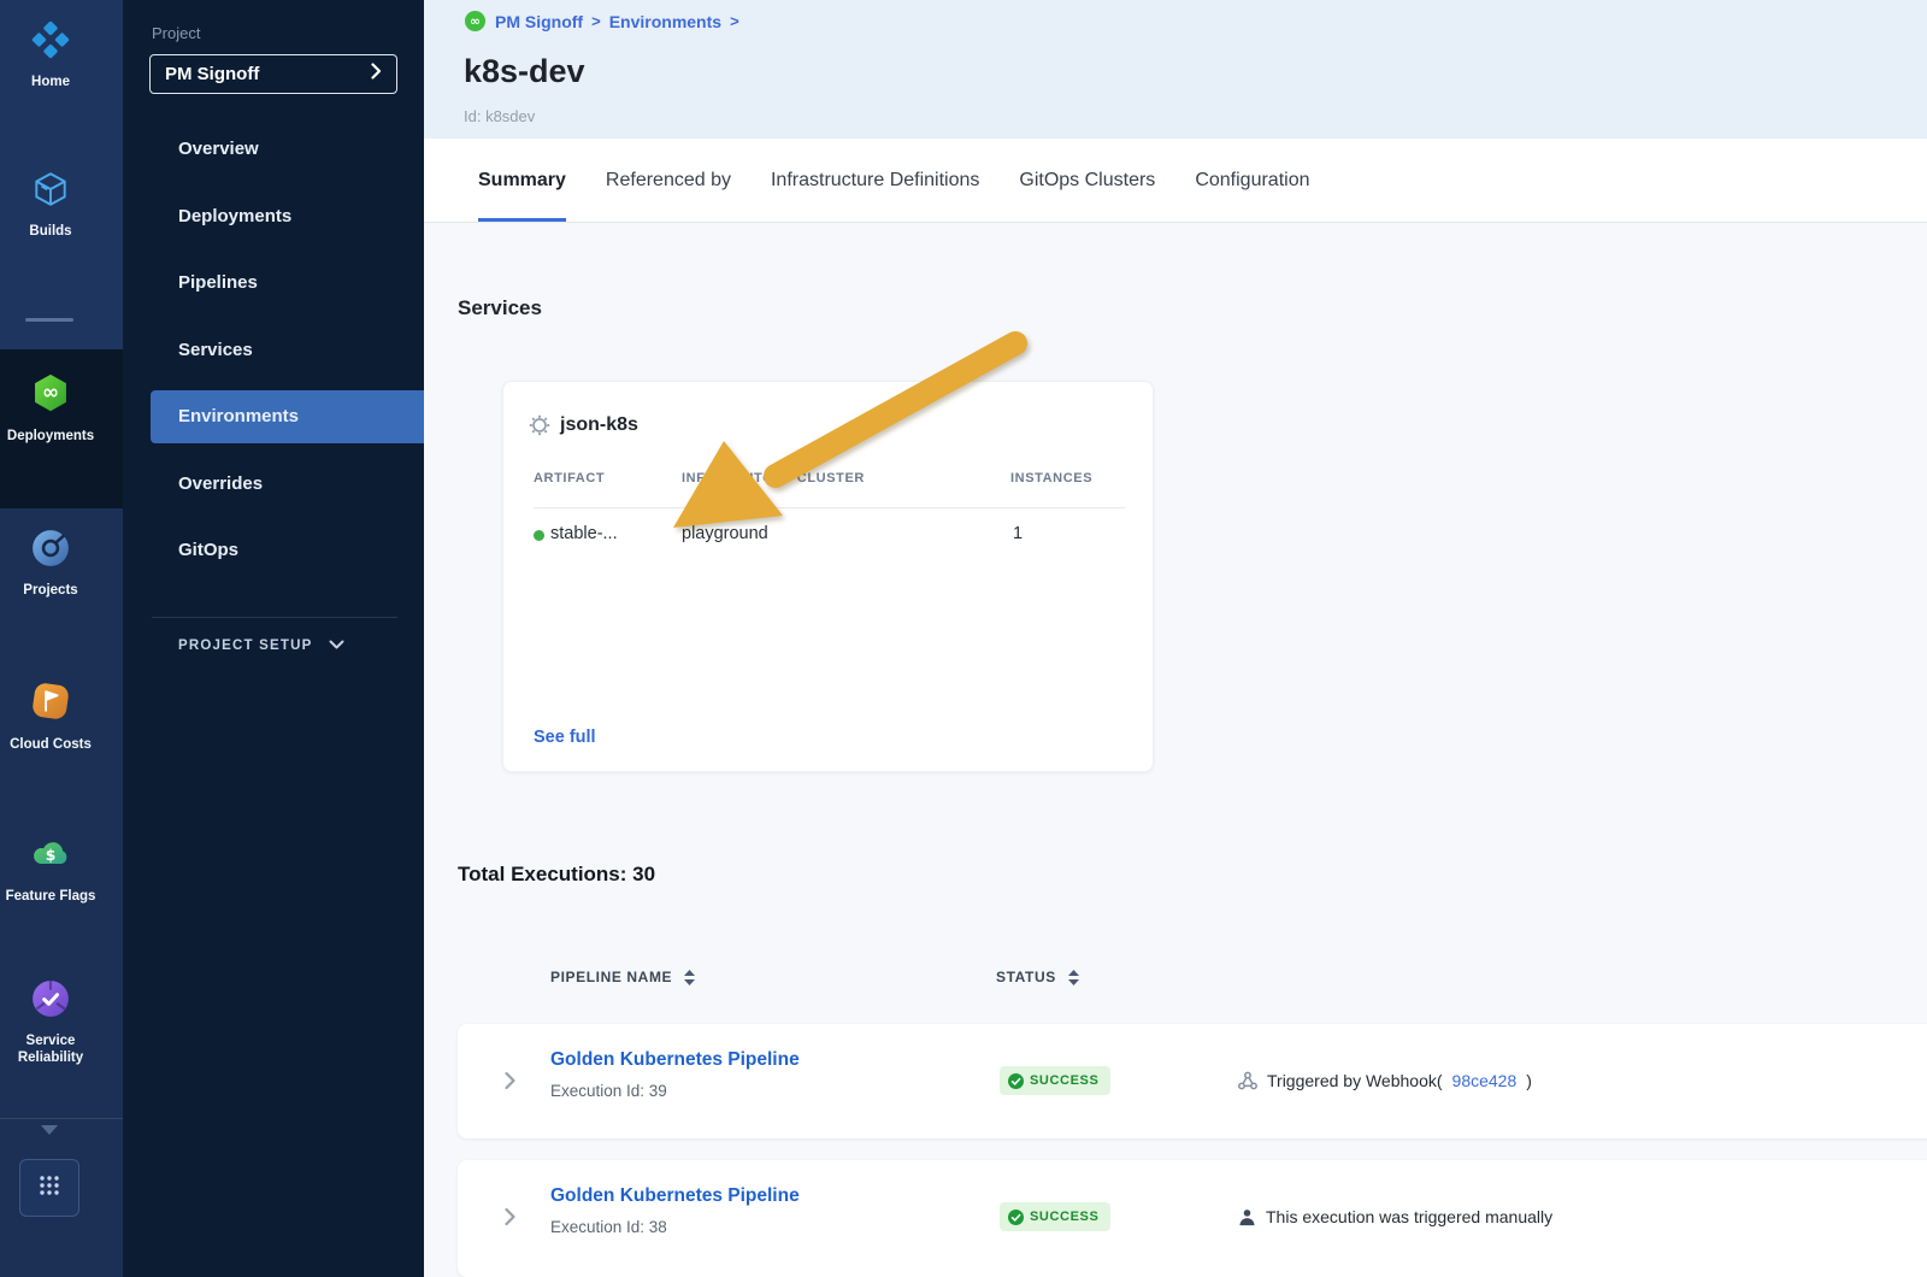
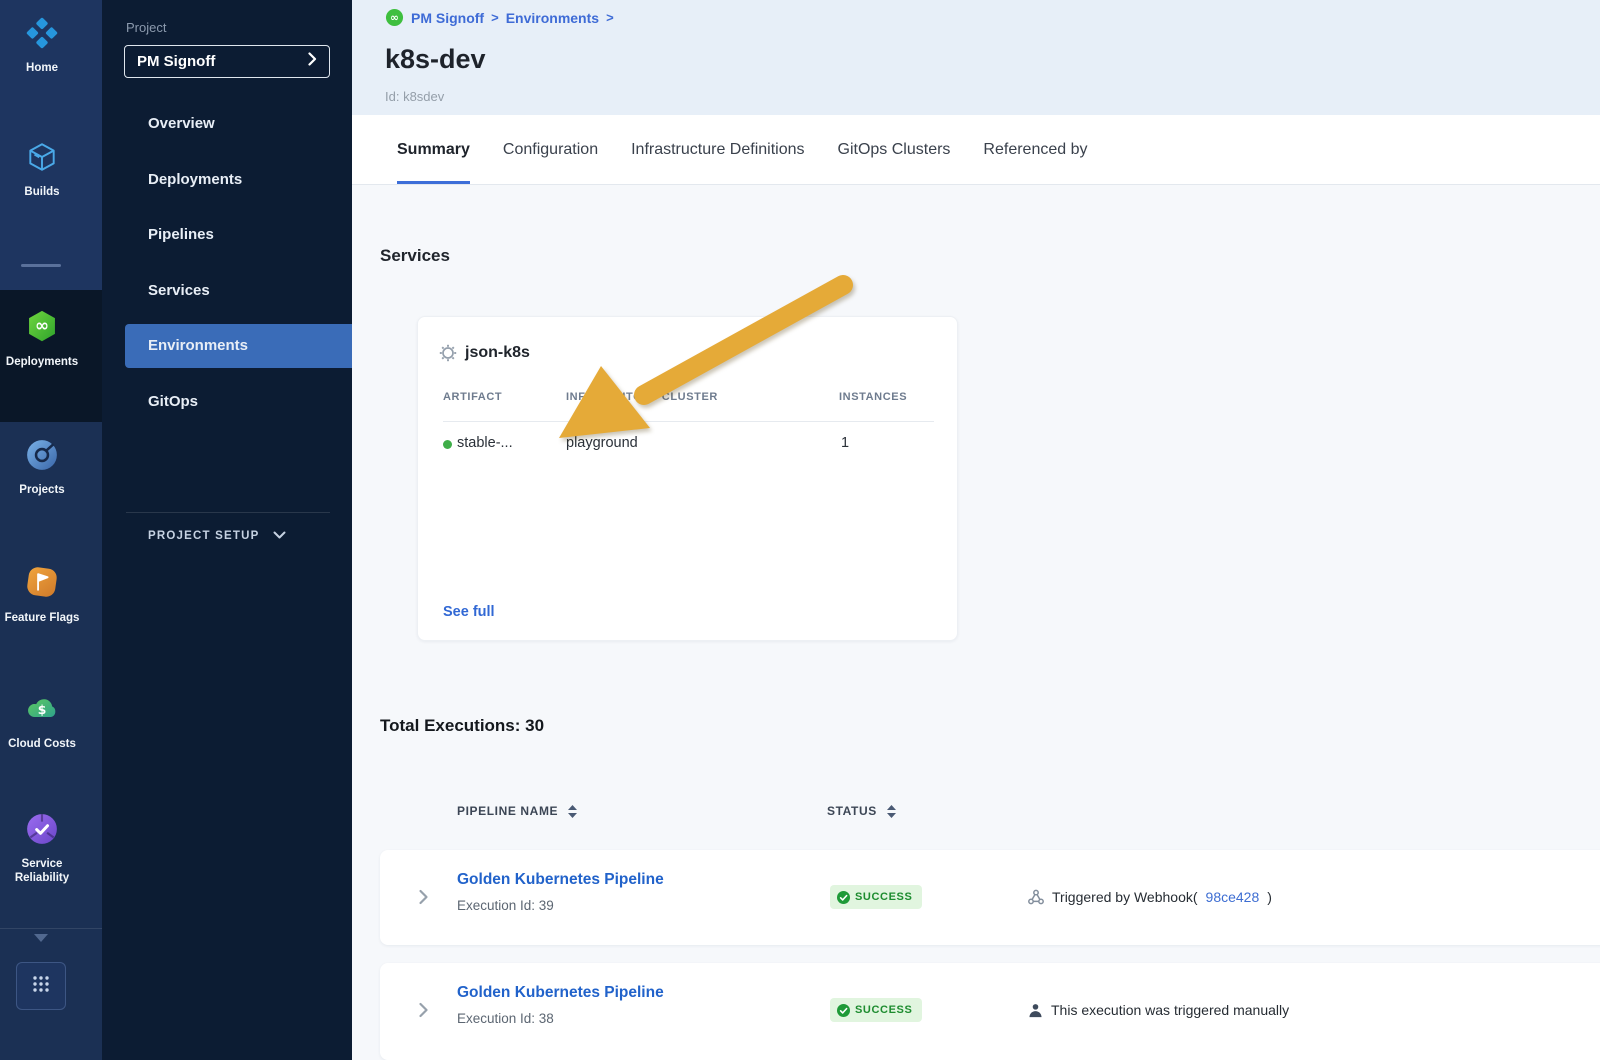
  Home
  Builds
  ∞
  Deployments
  Projects
- Cloud Costs
+ Feature Flags
  $
- Feature Flags
+ Cloud Costs
  Service Reliability
  Project
  PM Signoff
  Overview
  Deployments
  Pipelines
  Services
  Environments
- Overrides
  GitOps
  PROJECT SETUP
  ∞
  PM Signoff
  >
  Environments
  >
  k8s-dev
  Id: k8sdev
  Summary
- Referenced by
+ Configuration
  Infrastructure Definitions
  GitOps Clusters
- Configuration
+ Referenced by
  Services
  json-k8s
  ARTIFACT
  INSTANCES
  stable-...
  playground
  1
  See full
  Total Executions: 30
  PIPELINE NAME
  STATUS
  Golden Kubernetes Pipeline
  Execution Id: 39
  SUCCESS
  Triggered by Webhook(
  98ce428
  )
  Golden Kubernetes Pipeline
  Execution Id: 38
  SUCCESS
  This execution was triggered manually
